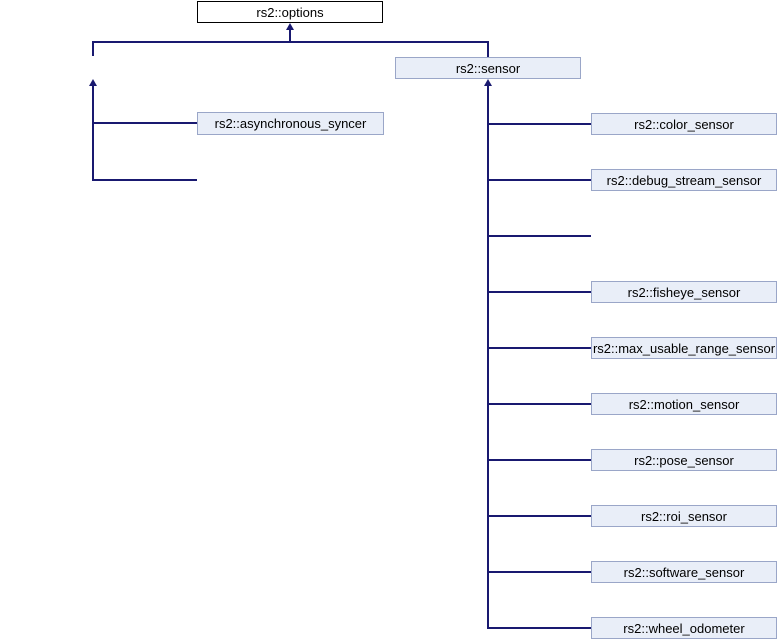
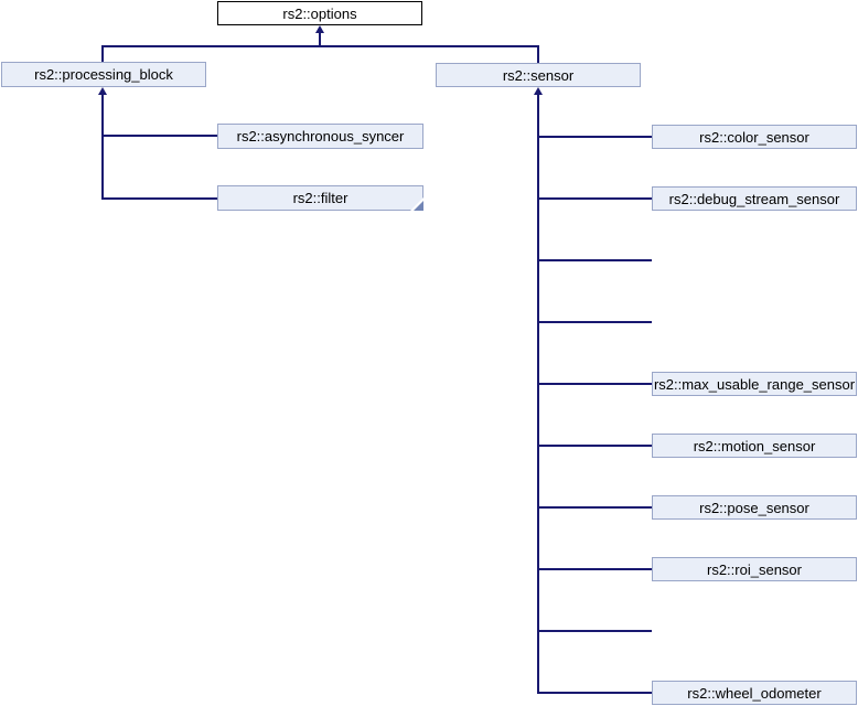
  rs2::options
+ rs2::processing_block
  rs2::asynchronous_syncer
+ rs2::filter
  rs2::sensor
  rs2::color_sensor
  rs2::debug_stream_sensor
- rs2::fisheye_sensor
  rs2::max_usable_range_sensor
  rs2::motion_sensor
  rs2::pose_sensor
  rs2::roi_sensor
- rs2::software_sensor
  rs2::wheel_odometer
